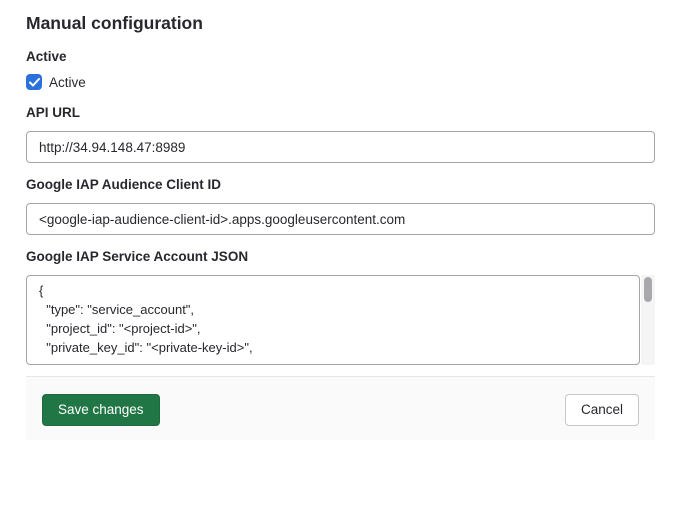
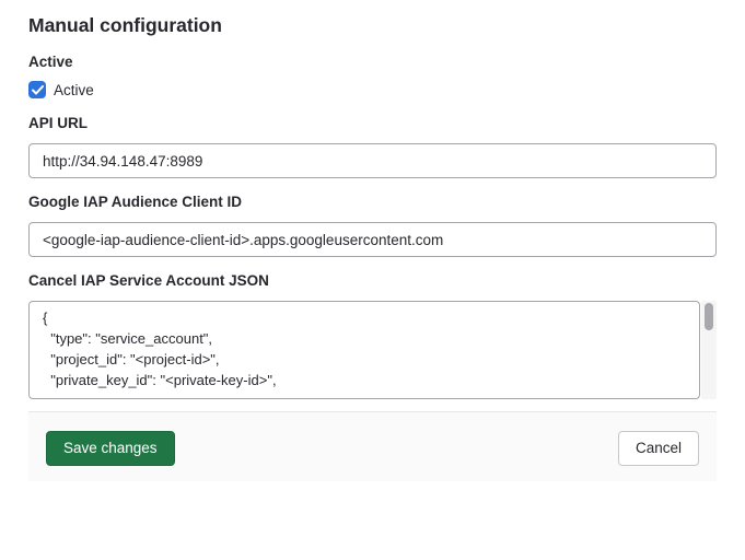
  Manual configuration
  Active
  Active
  API URL
  http://34.94.148.47:8989
  Google IAP Audience Client ID
  <google-iap-audience-client-id>.apps.googleusercontent.com
- Google IAP Service Account JSON
+ Cancel IAP Service Account JSON
  {
  "type": "service_account",
  "project_id": "<project-id>",
  "private_key_id": "<private-key-id>",
  Save changes
  Cancel
